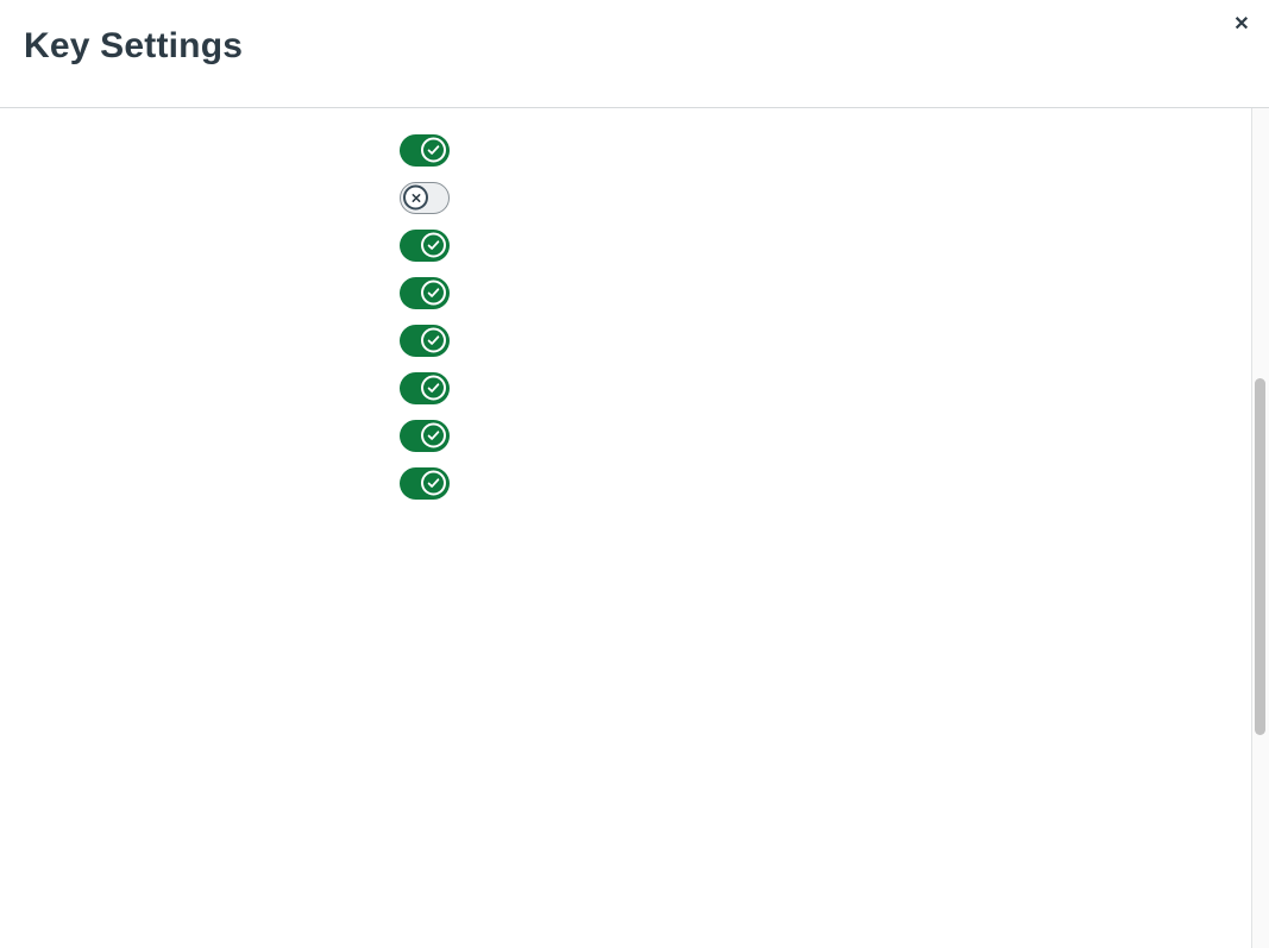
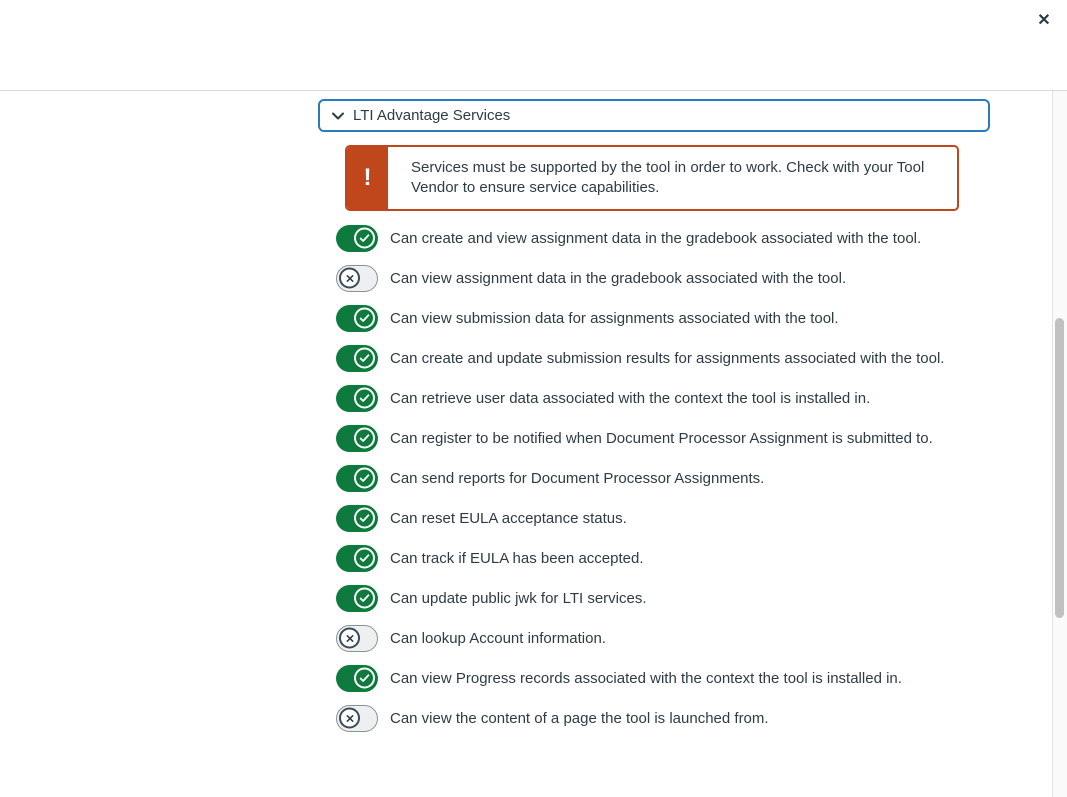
- Key Settings
  ✕
+ LTI Advantage Services
+ !
+ Services must be supported by the tool in order to work. Check with your Tool Vendor to ensure service capabilities.
+ Can create and view assignment data in the gradebook associated with the tool.
+ Can view assignment data in the gradebook associated with the tool.
+ Can view submission data for assignments associated with the tool.
+ Can create and update submission results for assignments associated with the tool.
+ Can retrieve user data associated with the context the tool is installed in.
+ Can register to be notified when Document Processor Assignment is submitted to.
+ Can send reports for Document Processor Assignments.
+ Can reset EULA acceptance status.
+ Can track if EULA has been accepted.
+ Can update public jwk for LTI services.
+ Can lookup Account information.
+ Can view Progress records associated with the context the tool is installed in.
+ Can view the content of a page the tool is launched from.
